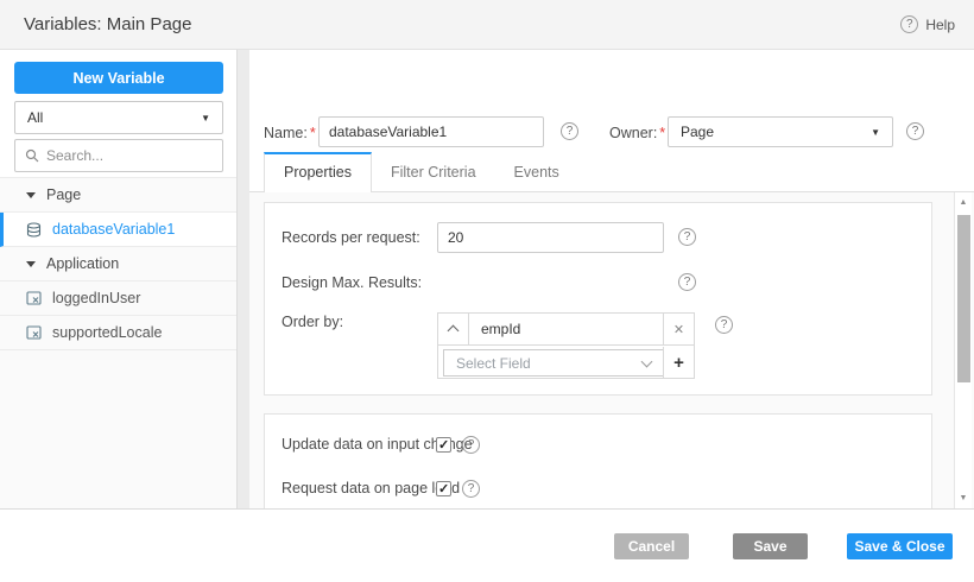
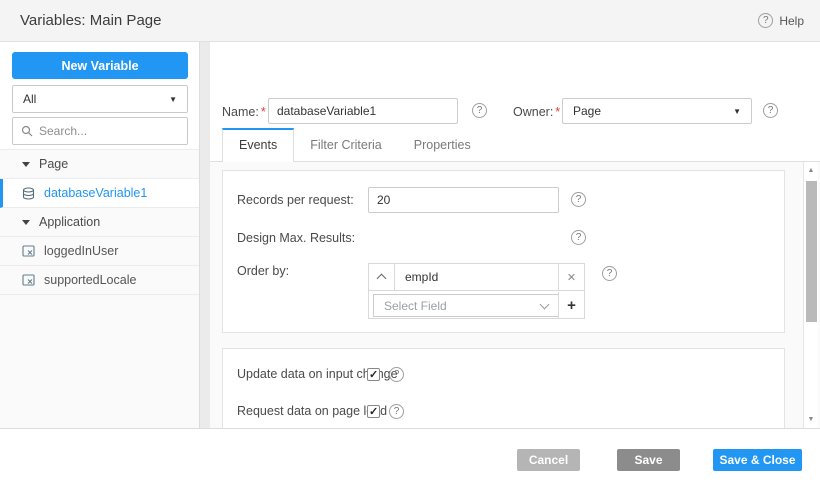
  Variables: Main Page
  ?
  Help
  New Variable
  All
  ▼
  Search...
  Page
  databaseVariable1
  Application
  loggedInUser
  supportedLocale
  Name: *
  databaseVariable1
  ?
  Owner: *
  Page
  ▼
  ?
- Properties
+ Events
  Filter Criteria
- Events
+ Properties
  Records per request:
  20
  ?
  Design Max. Results:
  ?
  Order by:
  empId
  ✕
  Select Field
  +
  ?
  Update data on input cnge
  ?
  Request data on page ld
  ?
  Cancel
  Save
  Save & Close
